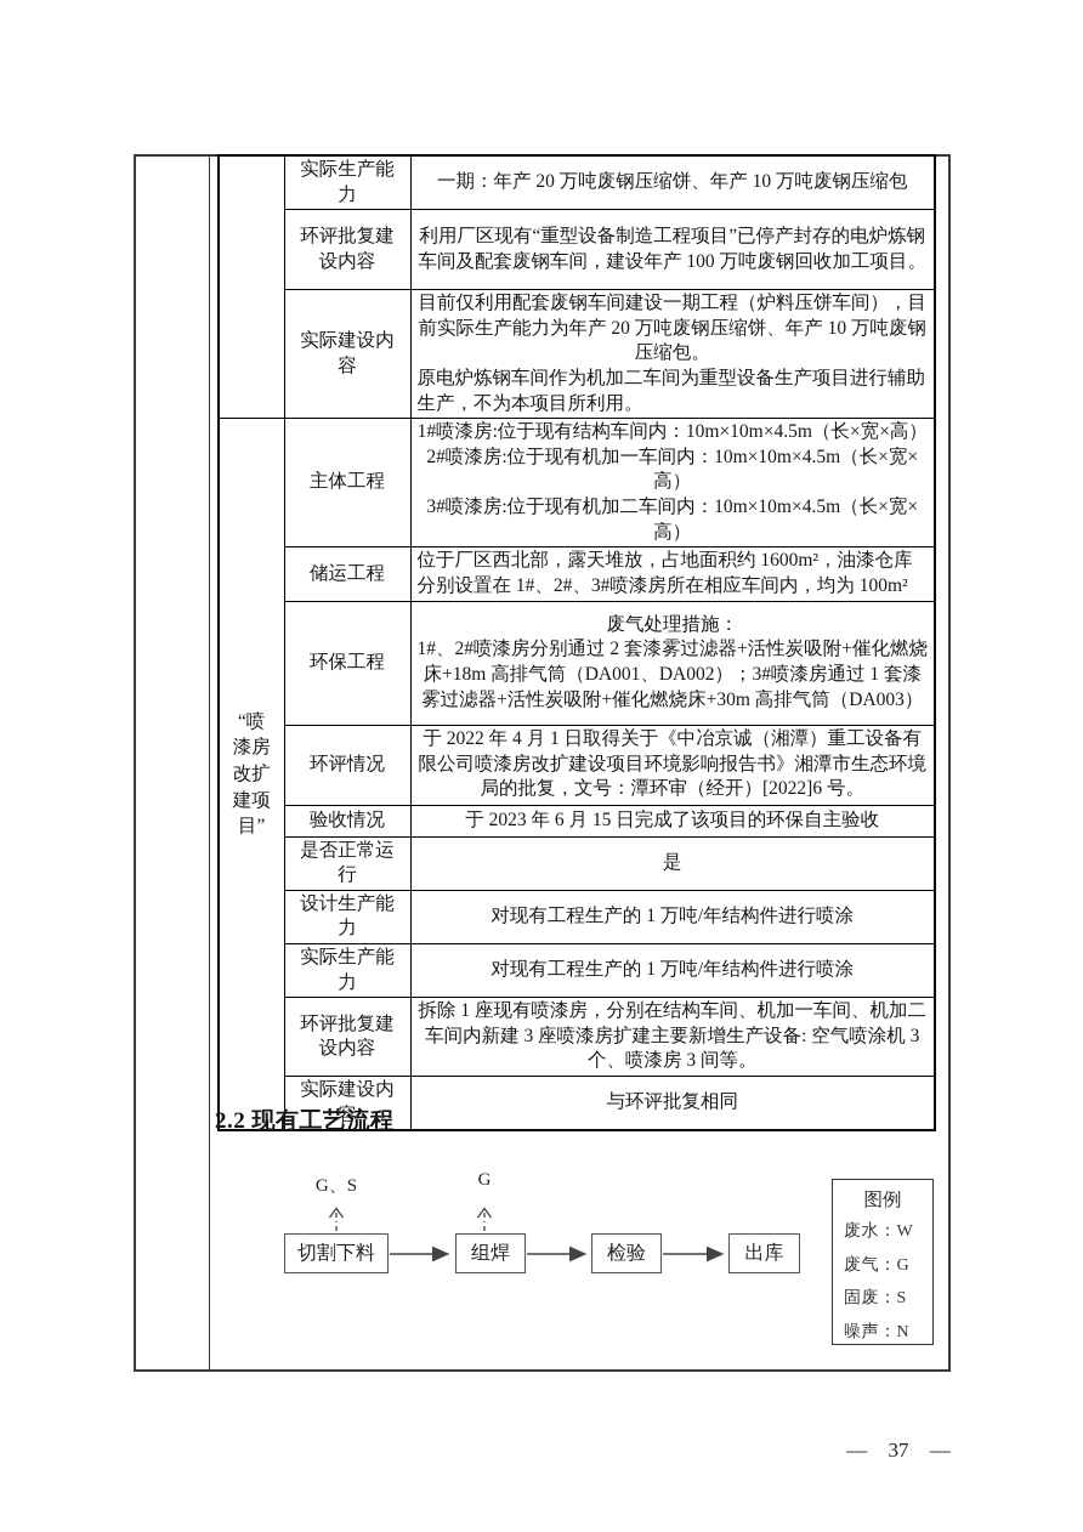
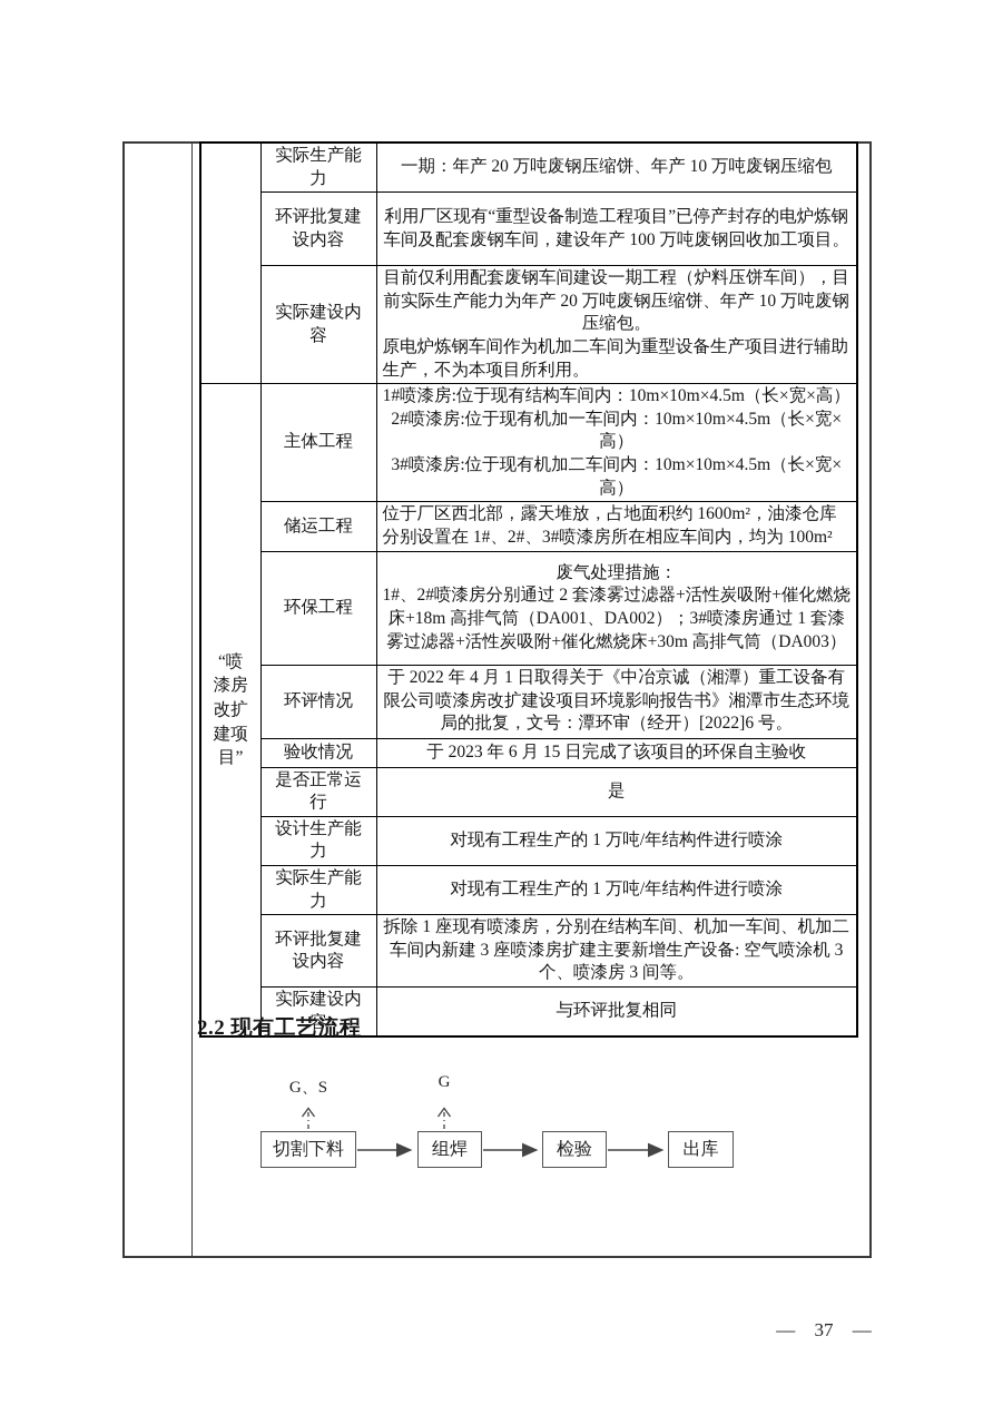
  	实际生产能 力	一期：年产 20 万吨废钢压缩饼、年产 10 万吨废钢压缩包
  环评批复建 设内容	利用厂区现有“重型设备制造工程项目”已停产封存的电炉炼钢车间及配套废钢车间，建设年产 100 万吨废钢回收加工项目。
  实际建设内 容	目前仅利用配套废钢车间建设一期工程（炉料压饼车间），目前实际生产能力为年产 20 万吨废钢压缩饼、年产 10 万吨废钢压缩包。 原电炉炼钢车间作为机加二车间为重型设备生产项目进行辅助生产，不为本项目所利用。
  “喷 漆房 改扩 建项 目”	主体工程	1#喷漆房:位于现有结构车间内：10m×10m×4.5m（长×宽×高） 2#喷漆房:位于现有机加一车间内：10m×10m×4.5m（长×宽×高） 3#喷漆房:位于现有机加二车间内：10m×10m×4.5m（长×宽×高）
  储运工程	位于厂区西北部，露天堆放，占地面积约 1600m²，油漆仓库分别设置在 1#、2#、3#喷漆房所在相应车间内，均为 100m²
  环保工程	废气处理措施： 1#、2#喷漆房分别通过 2 套漆雾过滤器+活性炭吸附+催化燃烧床+18m 高排气筒（DA001、DA002）；3#喷漆房通过 1 套漆雾过滤器+活性炭吸附+催化燃烧床+30m 高排气筒（DA003）
  环评情况	于 2022 年 4 月 1 日取得关于《中冶京诚（湘潭）重工设备有限公司喷漆房改扩建设项目环境影响报告书》湘潭市生态环境局的批复，文号：潭环审（经开）[2022]6 号。
  验收情况	于 2023 年 6 月 15 日完成了该项目的环保自主验收
  是否正常运 行	是
  设计生产能 力	对现有工程生产的 1 万吨/年结构件进行喷涂
  实际生产能 力	对现有工程生产的 1 万吨/年结构件进行喷涂
  环评批复建 设内容	拆除 1 座现有喷漆房，分别在结构车间、机加一车间、机加二车间内新建 3 座喷漆房扩建主要新增生产设备: 空气喷涂机 3 个、喷漆房 3 间等。
  实际建设内 容	与环评批复相同
  2.2 现有工艺流程
  G、S
  G
  切割下料
  组焊
  检验
  出库
- 图例
- 废水：W
- 废气：G
- 固废：S
- 噪声：N
  — 37 —
